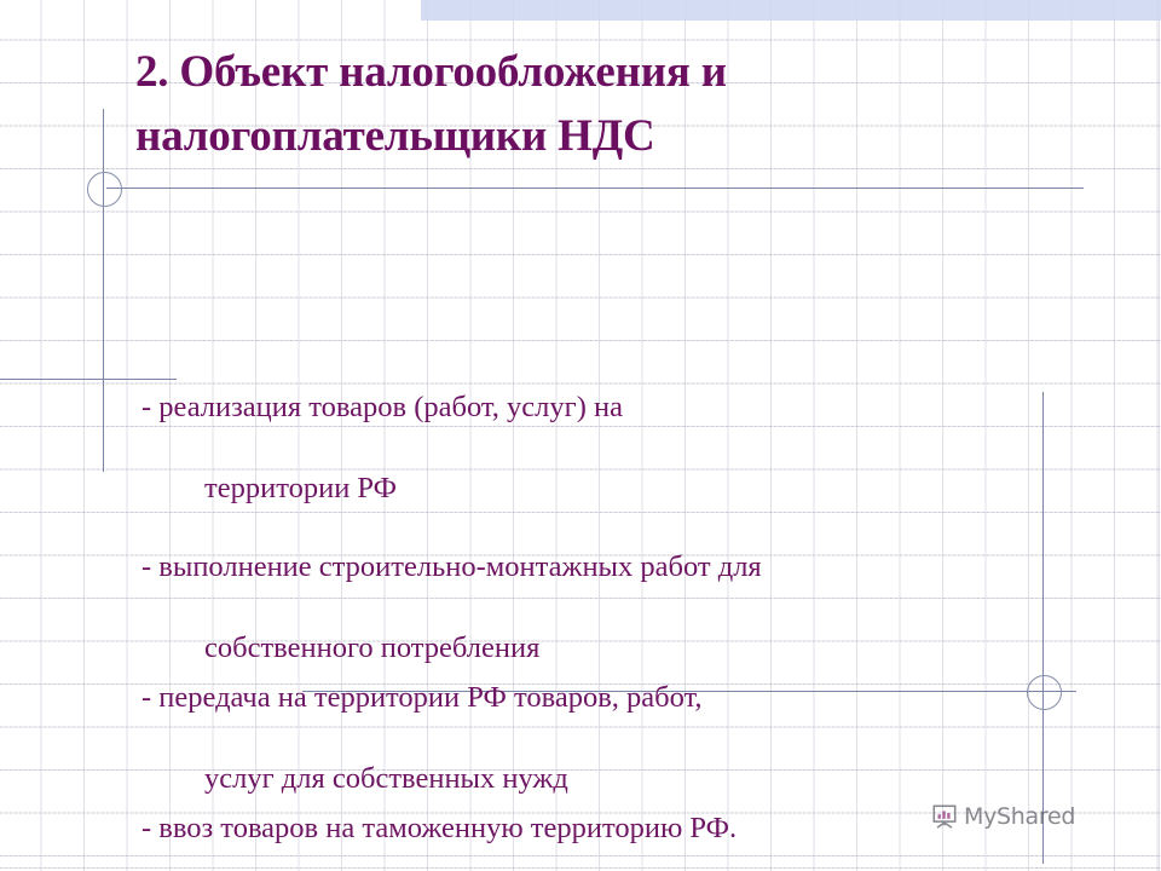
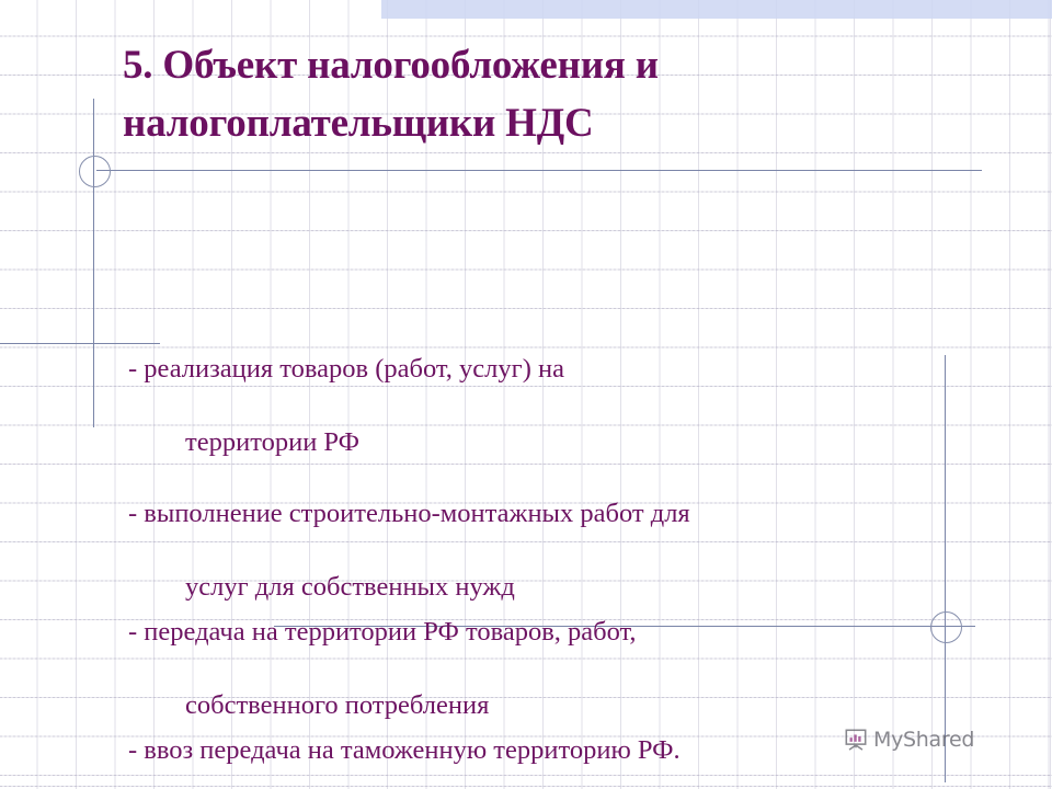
- 2. Объект налогообложения и налогоплательщики НДС
+ 5. Объект налогообложения и налогоплательщики НДС
  - реализация товаров (работ, услуг) на
  территории РФ
  - выполнение строительно-монтажных работ для
- собственного потребления
+ услуг для собственных нужд
  - передача на территории РФ товаров, работ,
- услуг для собственных нужд
+ собственного потребления
- - ввоз товаров на таможенную территорию РФ.
+ - ввоз передача на таможенную территорию РФ.
  MyShared
